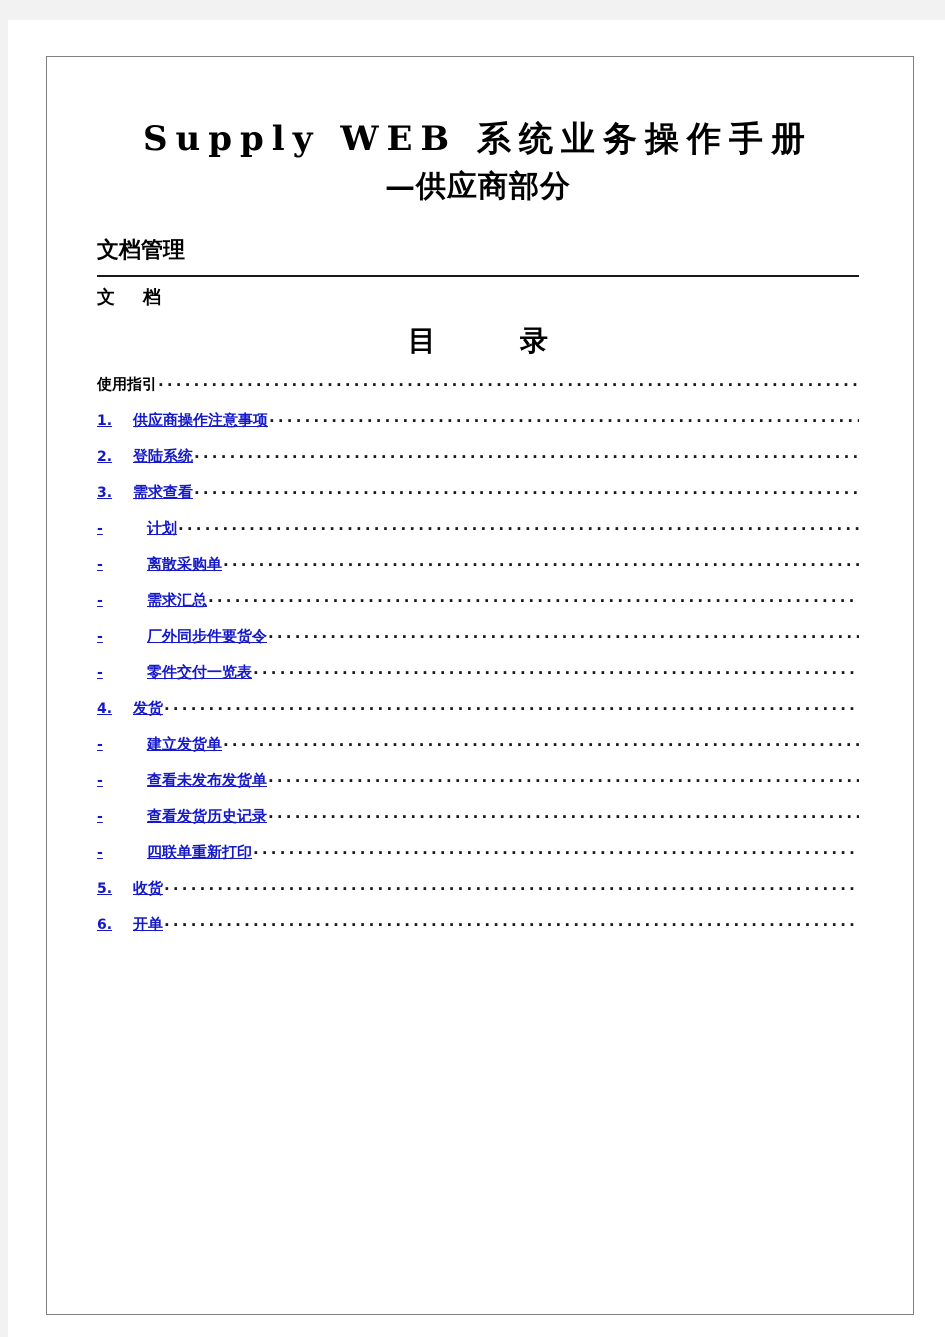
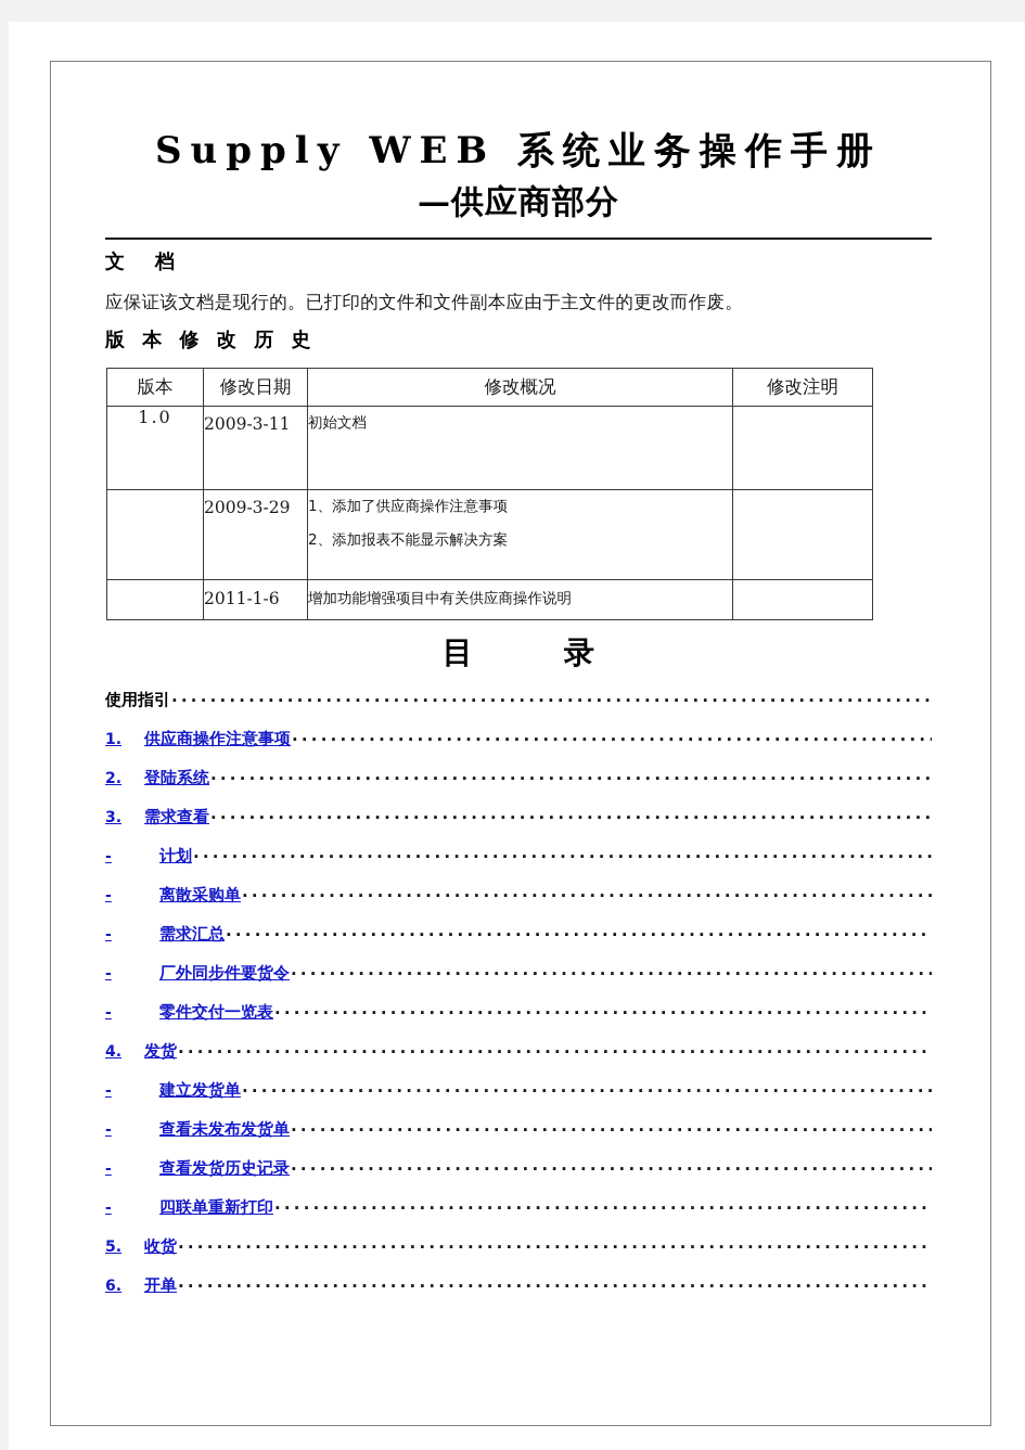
  Supply WEB 系统业务操作手册
  —供应商部分
- 文档管理
  文 档
+ 应保证该文档是现行的。已打印的文件和文件副本应由于主文件的更改而作废。
+ 版 本 修 改 历 史
+ 版本	修改日期	修改概况	修改注明
+ 1.0	2009-3-11	初始文档
+ 	2009-3-29	1、添加了供应商操作注意事项 2、添加报表不能显示解决方案
+ 	2011-1-6	增加功能增强项目中有关供应商操作说明
  目 录
  使用指引
  ...............................................................................
  1.
  供应商操作注意事项
  ..................................................................
  2.
  登陆系统
  ...........................................................................
  3.
  需求查看
  ...........................................................................
  -
  计划
  .............................................................................
  -
  离散采购单
  .......................................................................
  -
  需求汇总
  .........................................................................
  -
  厂外同步件要货令
  ..................................................................
  -
  零件交付一览表
  ....................................................................
  4.
  发货
  ..............................................................................
  -
  建立发货单
  .......................................................................
  -
  查看未发布发货单
  ..................................................................
  -
  查看发货历史记录
  ..................................................................
  -
  四联单重新打印
  ....................................................................
  5.
  收货
  ..............................................................................
  6.
  开单
  ..............................................................................
